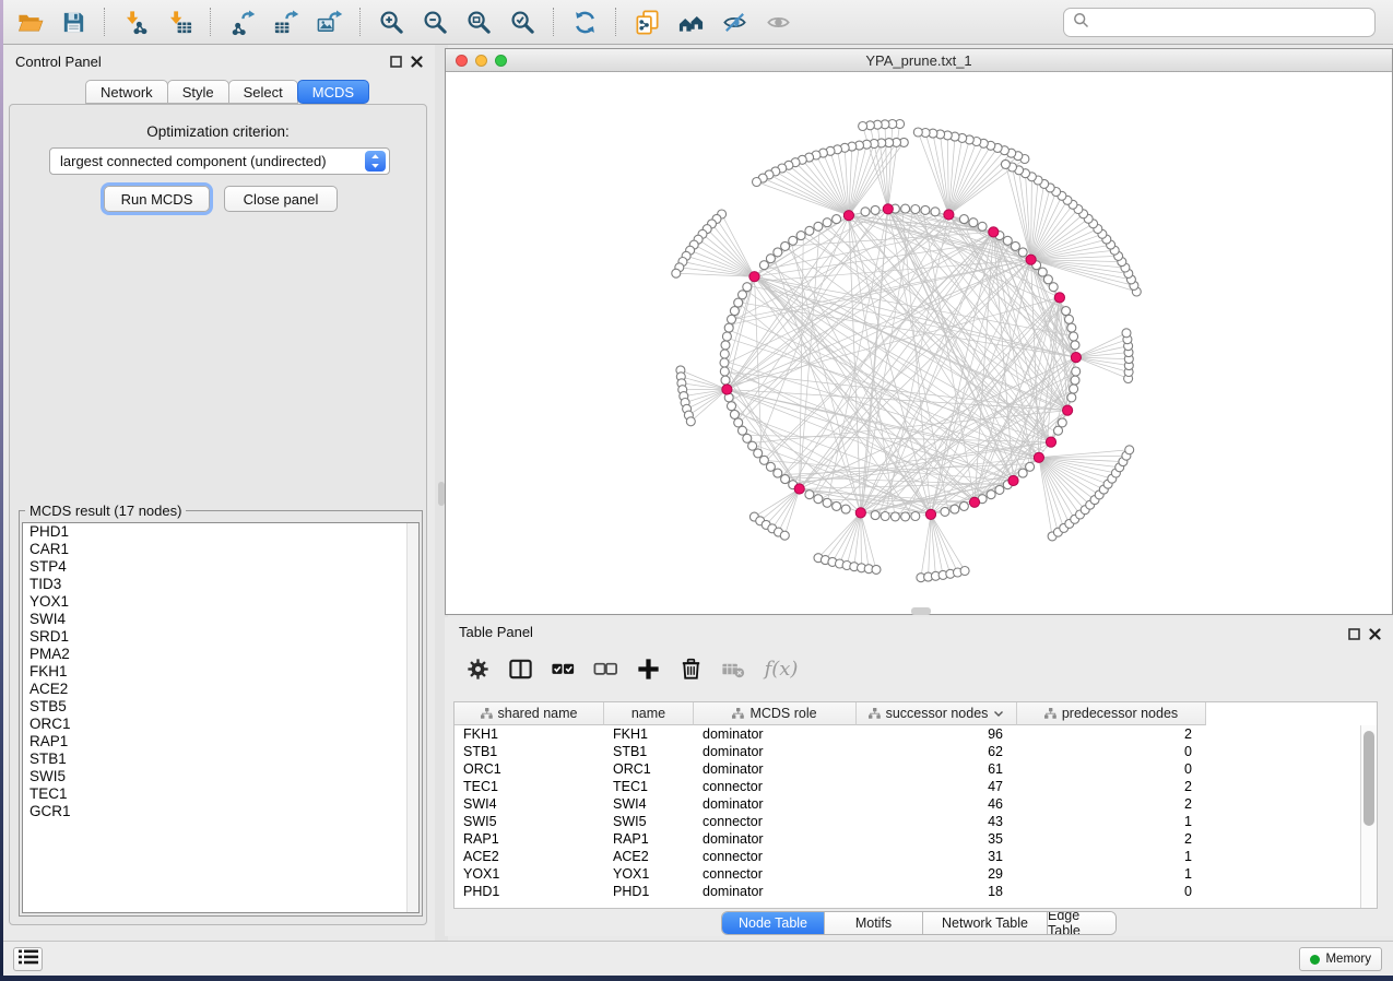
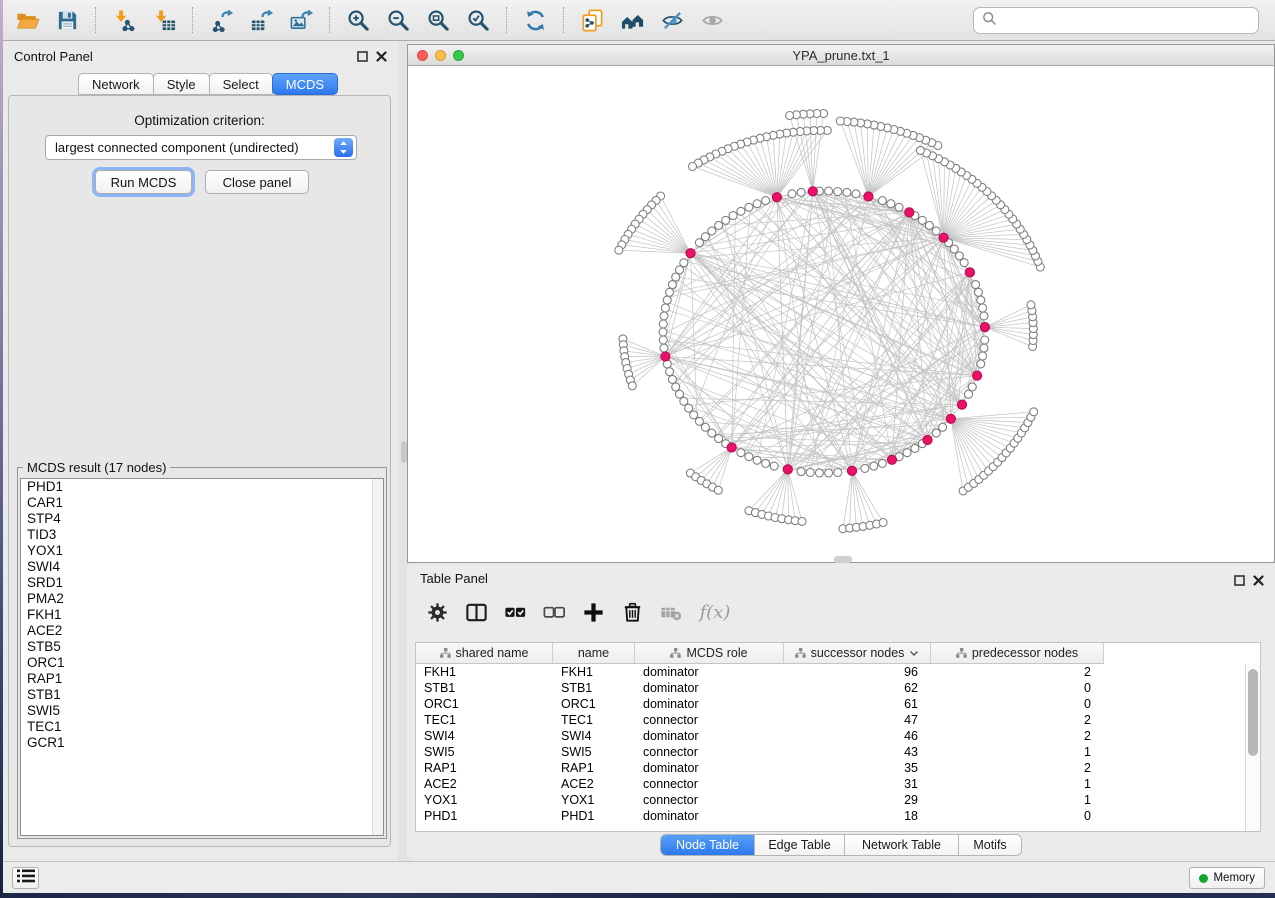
  Control Panel
  Network
  Style
  Select
  MCDS
  Optimization criterion:
  largest connected component (undirected)
  Run MCDS
  Close panel
  MCDS result (17 nodes)
  PHD1
  CAR1
  STP4
  TID3
  YOX1
  SWI4
  SRD1
  PMA2
  FKH1
  ACE2
  STB5
  ORC1
  RAP1
  STB1
  SWI5
  TEC1
  GCR1
  YPA_prune.txt_1
  Table Panel
  f(x)
  shared name
  name
  MCDS role
  successor nodes
  predecessor nodes
  FKH1
  FKH1
  dominator
  96
  2
  STB1
  STB1
  dominator
  62
  0
  ORC1
  ORC1
  dominator
  61
  0
  TEC1
  TEC1
  connector
  47
  2
  SWI4
  SWI4
  dominator
  46
  2
  SWI5
  SWI5
  connector
  43
  1
  RAP1
  RAP1
  dominator
  35
  2
  ACE2
  ACE2
  connector
  31
  1
  YOX1
  YOX1
  connector
  29
  1
  PHD1
  PHD1
  dominator
  18
  0
  Node Table
- Motifs
+ Edge Table
  Network Table
- Edge Table
+ Motifs
  Memory
